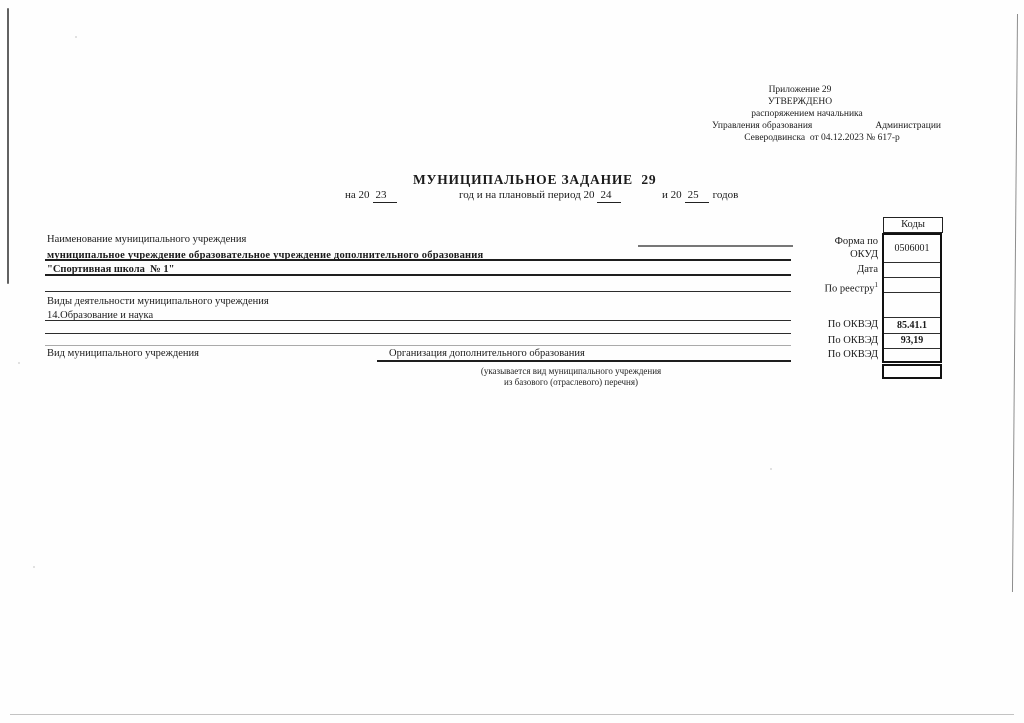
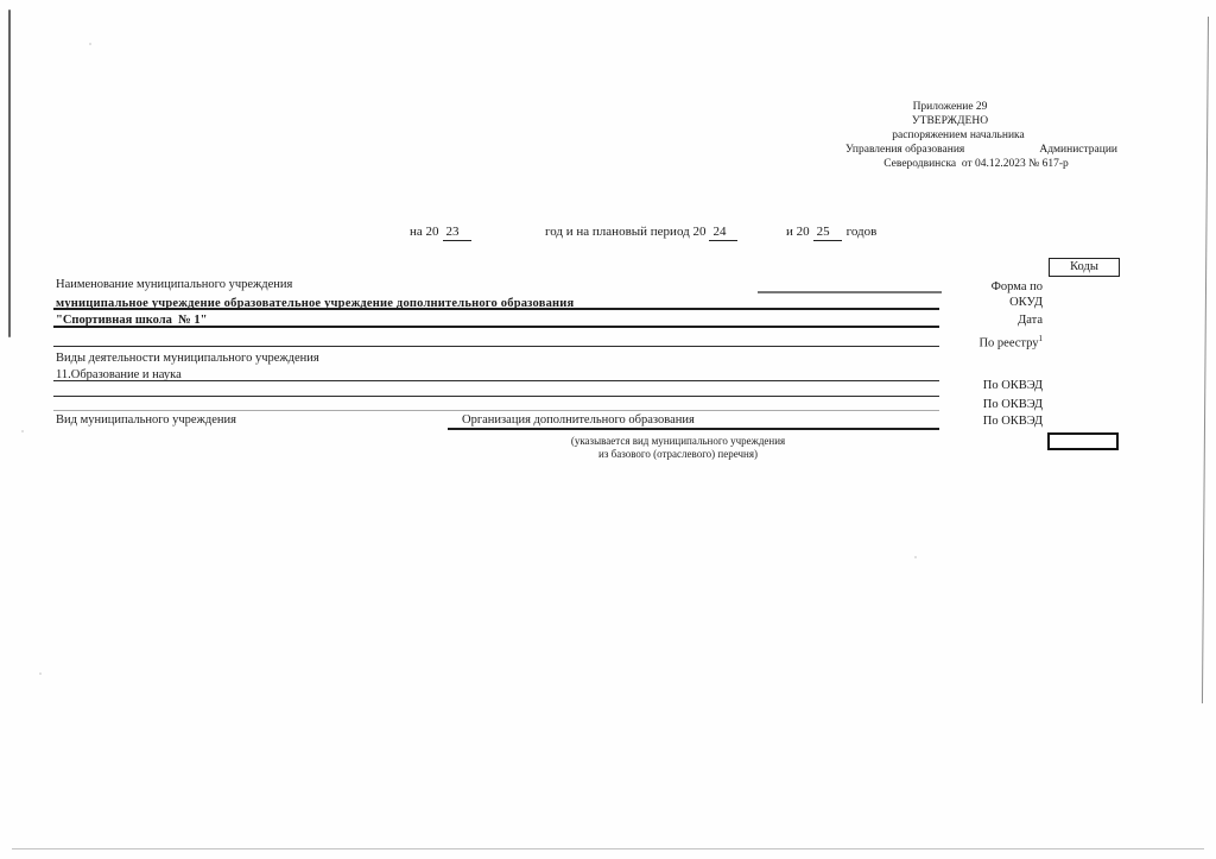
  Приложение 29
  УТВЕРЖДЕНО
  распоряжением начальника
  Управления образования
  Администрации
  Северодвинска от 04.12.2023 № 617-р
- МУНИЦИПАЛЬНОЕ ЗАДАНИЕ 29
  на 20 23
  год и на плановый период 20 24
  и 20 25 годов
  Наименование муниципального учреждения
  муниципальное учреждение образовательное учреждение дополнительного образования
  "Спортивная школа № 1"
  Виды деятельности муниципального учреждения
- 14.Образование и наука
+ 11.Образование и наука
  Вид муниципального учреждения
  Организация дополнительного образования
  (указывается вид муниципального учреждения
  из базового (отраслевого) перечня)
  Форма по
  ОКУД
  Дата
  По реестру1
  По ОКВЭД
  По ОКВЭД
  По ОКВЭД
  Коды
- 0506001
- 85.41.1
- 93,19
